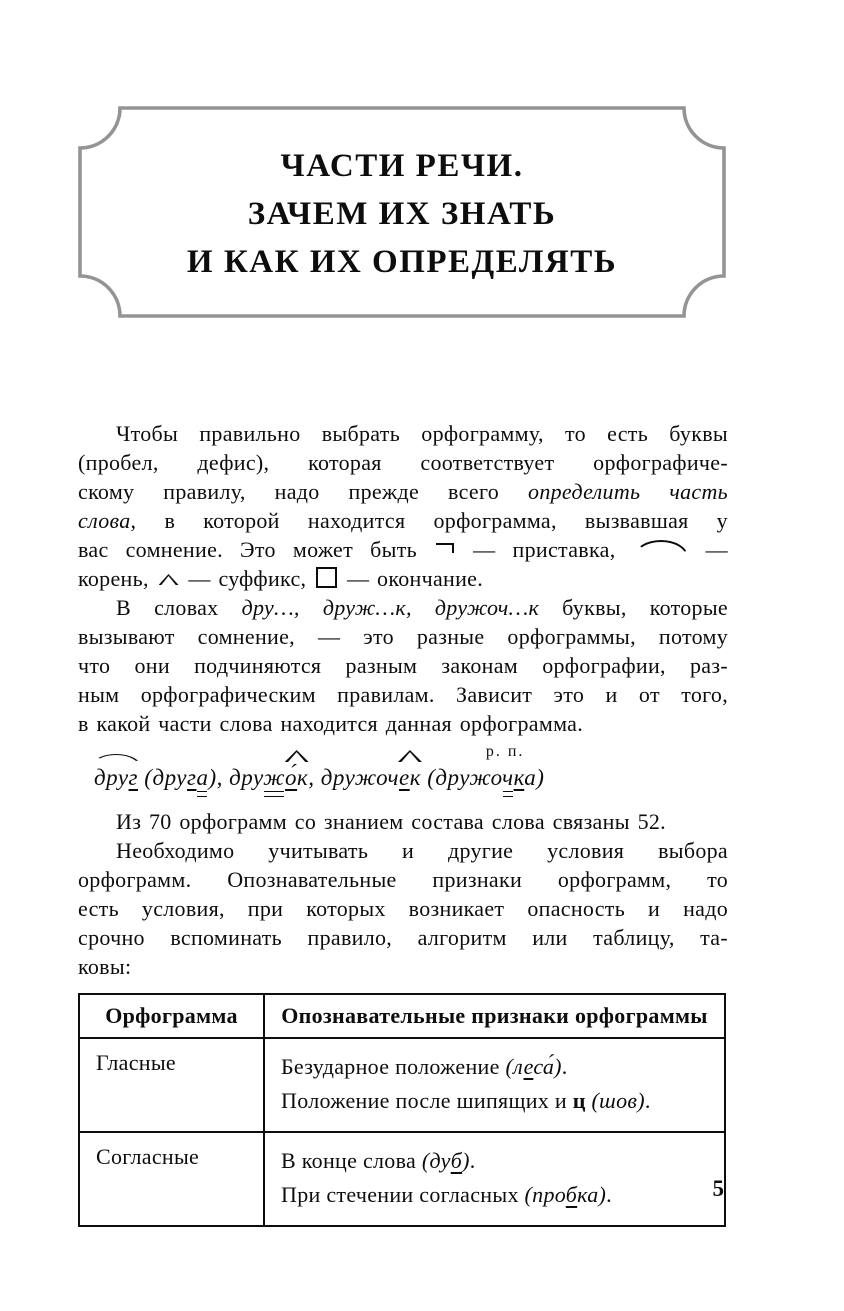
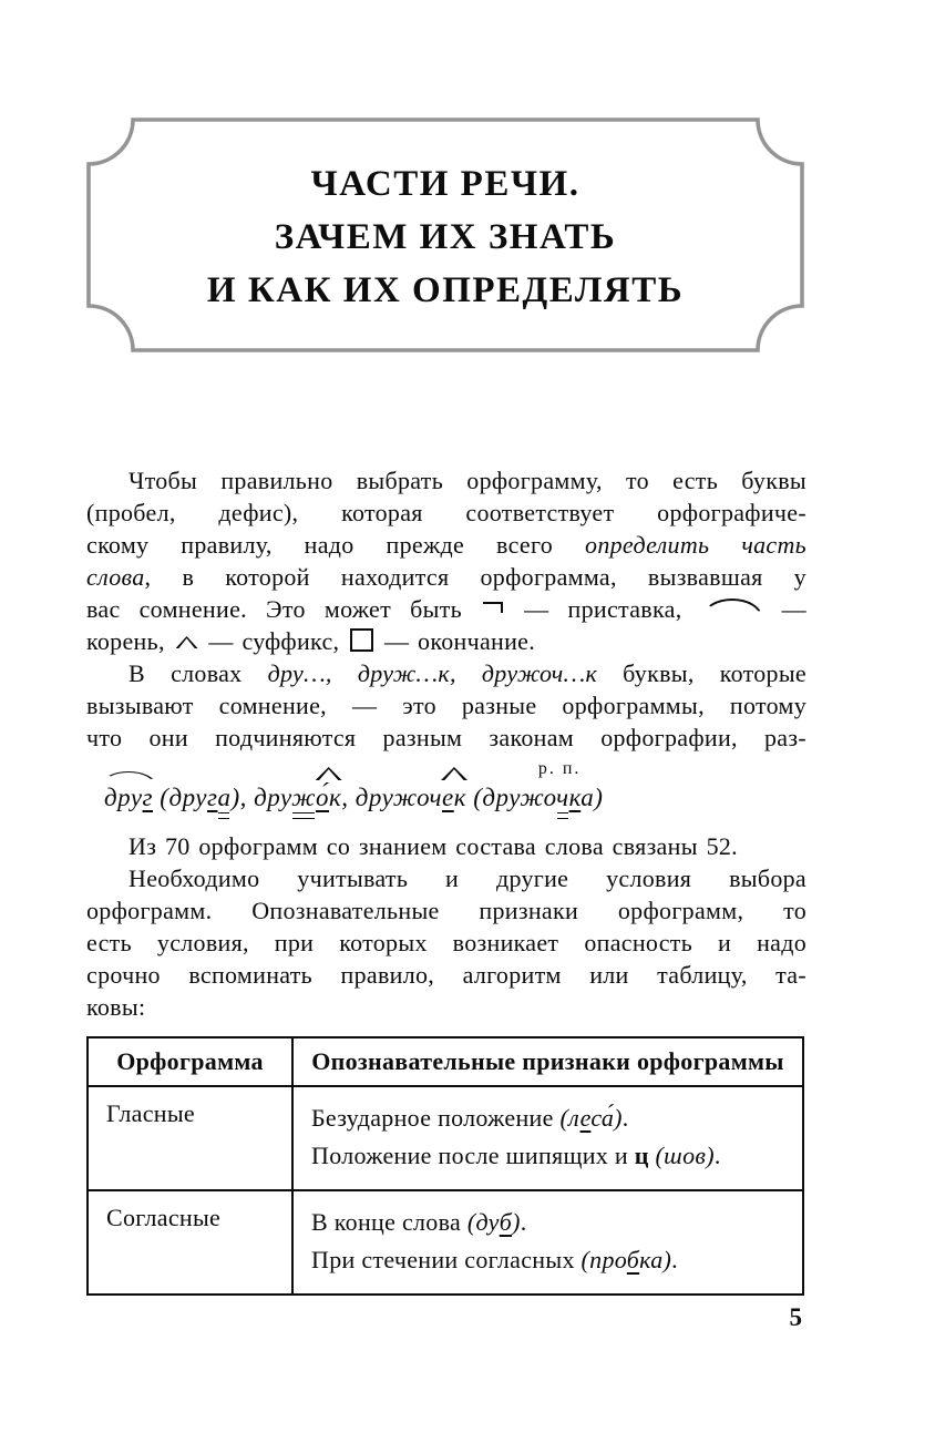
  ЧАСТИ РЕЧИ.
  ЗАЧЕМ ИХ ЗНАТЬ
  И КАК ИХ ОПРЕДЕЛЯТЬ
  Чтобы правильно выбрать орфограмму, то есть буквы
  (пробел, дефис), которая соответствует орфографиче-
  скому правилу, надо прежде всего определить часть
  слова, в которой находится орфограмма, вызвавшая у
  вас сомнение. Это может быть — приставка, —
  корень, — суффикс, — окончание.
  В словах дру…, друж…к, дружоч…к буквы, которые
  вызывают сомнение, — это разные орфограммы, потому
  что они подчиняются разным законам орфографии, раз-
- ным орфографическим правилам. Зависит это и от того,
- в какой части слова находится данная орфограмма.
  друг (друга), дружо́к, дружочек (дружочка)
  р. п.
  Из 70 орфограмм со знанием состава слова связаны 52.
  Необходимо учитывать и другие условия выбора
  орфограмм. Опознавательные признаки орфограмм, то
  есть условия, при которых возникает опасность и надо
  срочно вспоминать правило, алгоритм или таблицу, та-
  ковы:
  Орфограмма	Опознавательные признаки орфограммы
  Гласные	Безударное положение (леса́). Положение после шипящих и ц (шов).
  Согласные	В конце слова (дуб). При стечении согласных (пробка).
  5
